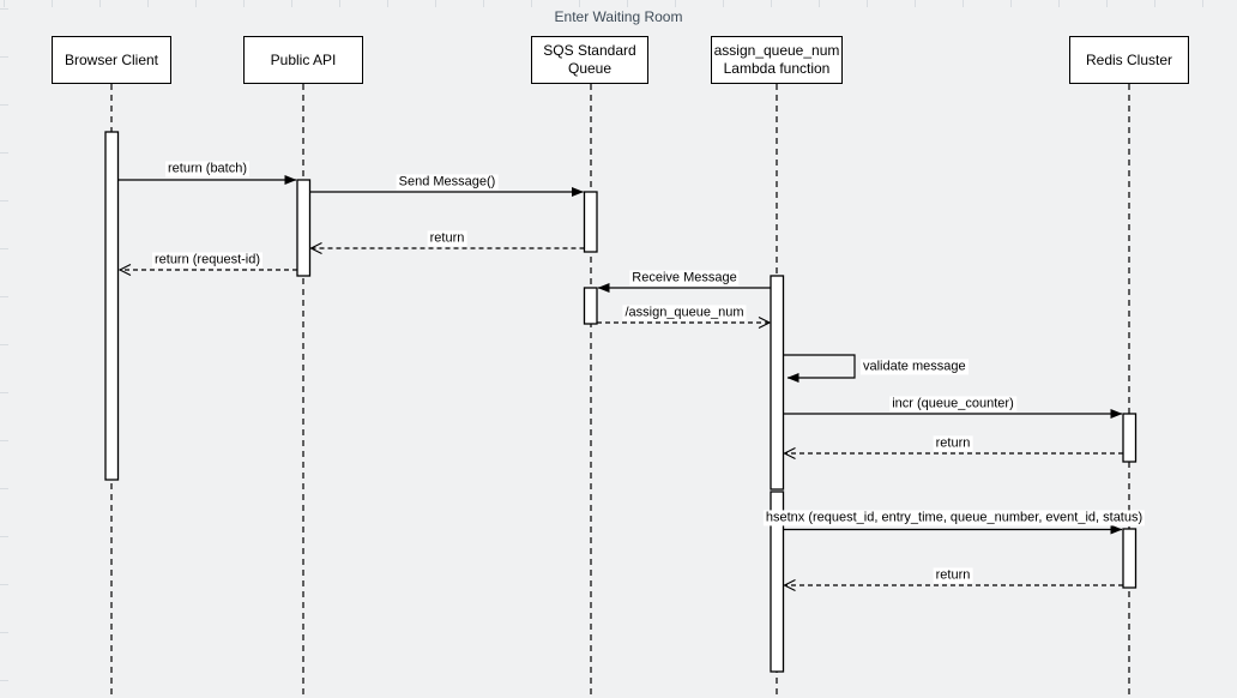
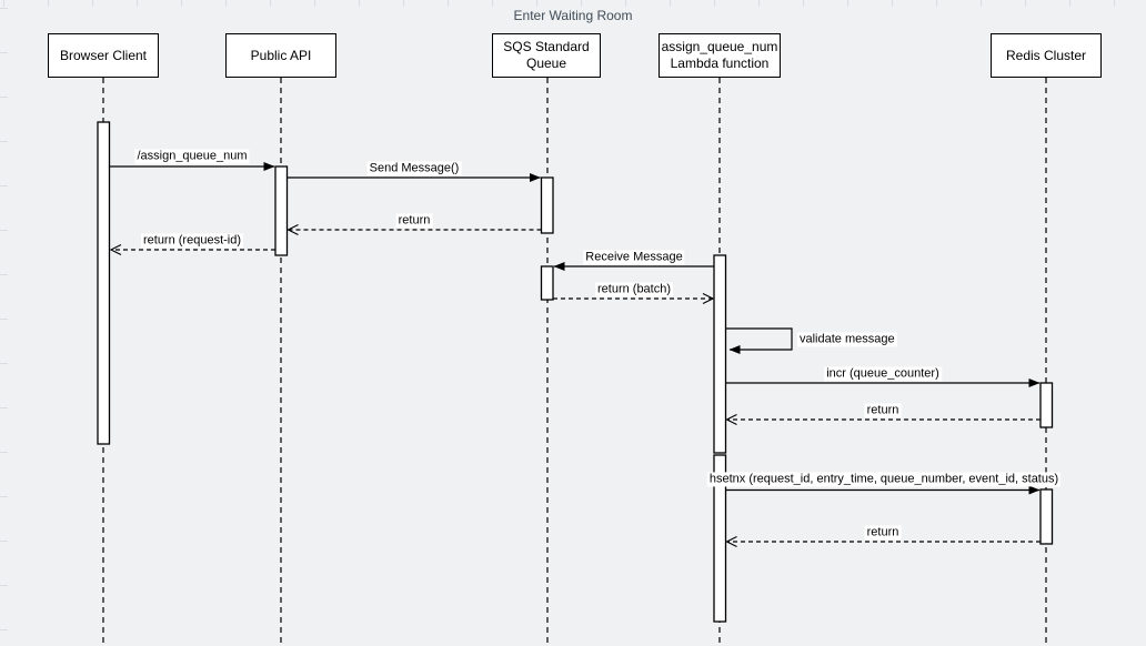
  Enter Waiting Room
  Browser Client
  Public API
  SQS Standard Queue
  assign_queue_num Lambda function
  Redis Cluster
- return (batch)
+ /assign_queue_num
  Send Message()
  return
  return (request-id)
  Receive Message
- /assign_queue_num
+ return (batch)
  incr (queue_counter)
  return
  hsetnx (request_id, entry_time, queue_number, event_id, status)
  return
  validate message
